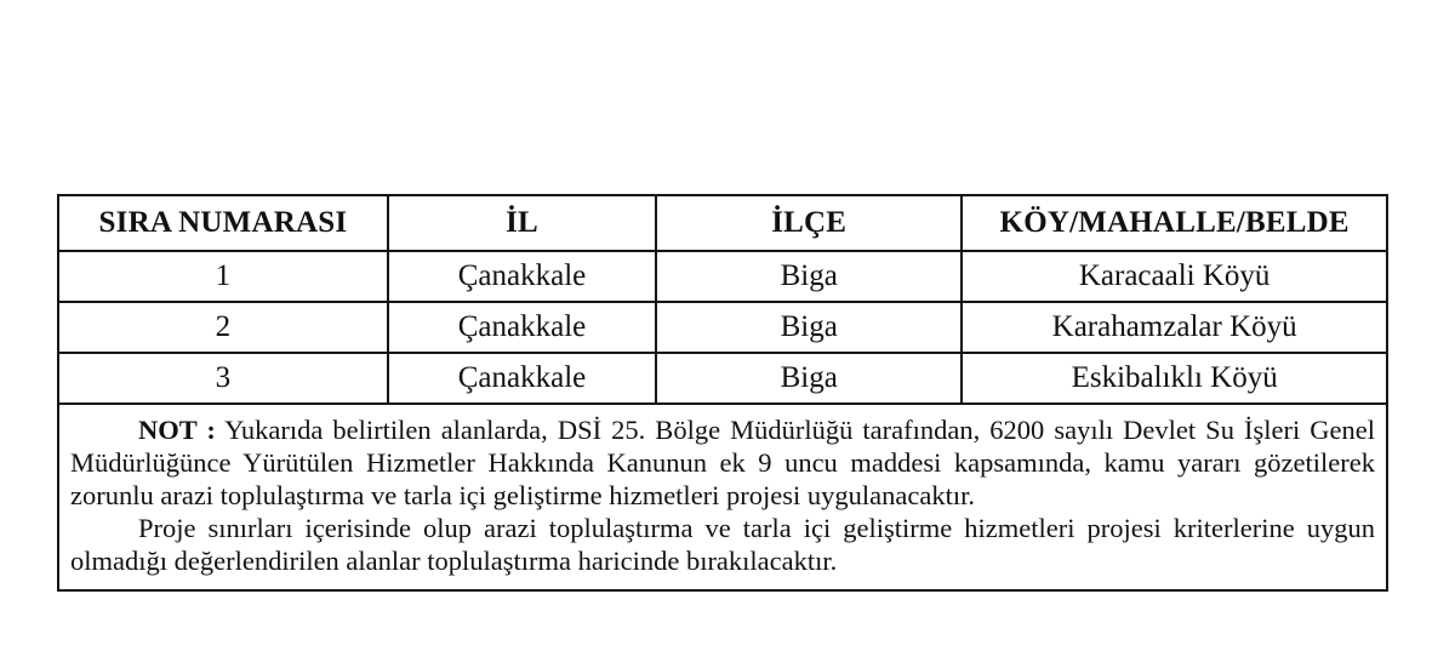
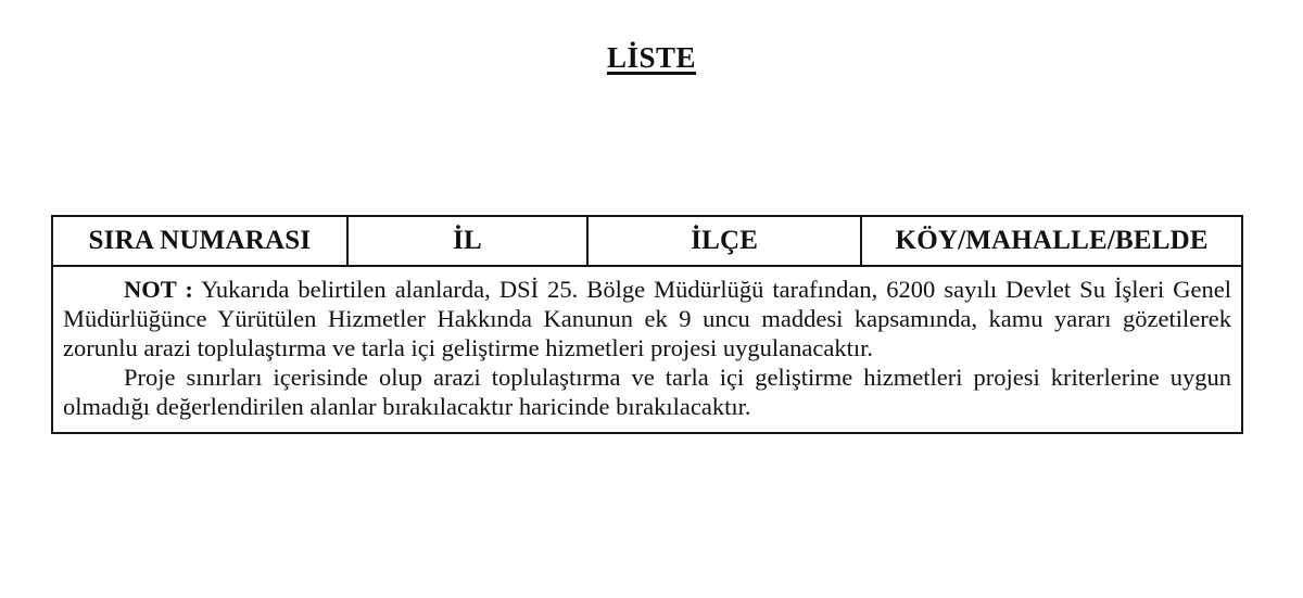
+ LİSTE
  SIRA NUMARASI	İL	İLÇE	KÖY/MAHALLE/BELDE
- 1	Çanakkale	Biga	Karacaali Köyü
- 2	Çanakkale	Biga	Karahamzalar Köyü
- 3	Çanakkale	Biga	Eskibalıklı Köyü
- NOT : Yukarıda belirtilen alanlarda, DSİ 25. Bölge Müdürlüğü tarafından, 6200 sayılı Devlet Su İşleri Genel Müdürlüğünce Yürütülen Hizmetler Hakkında Kanunun ek 9 uncu maddesi kapsamında, kamu yararı gözetilerek zorunlu arazi toplulaştırma ve tarla içi geliştirme hizmetleri projesi uygulanacaktır. Proje sınırları içerisinde olup arazi toplulaştırma ve tarla içi geliştirme hizmetleri projesi kriterlerine uygun olmadığı değerlendirilen alanlar toplulaştırma haricinde bırakılacaktır.
+ NOT : Yukarıda belirtilen alanlarda, DSİ 25. Bölge Müdürlüğü tarafından, 6200 sayılı Devlet Su İşleri Genel Müdürlüğünce Yürütülen Hizmetler Hakkında Kanunun ek 9 uncu maddesi kapsamında, kamu yararı gözetilerek zorunlu arazi toplulaştırma ve tarla içi geliştirme hizmetleri projesi uygulanacaktır. Proje sınırları içerisinde olup arazi toplulaştırma ve tarla içi geliştirme hizmetleri projesi kriterlerine uygun olmadığı değerlendirilen alanlar bırakılacaktır haricinde bırakılacaktır.
